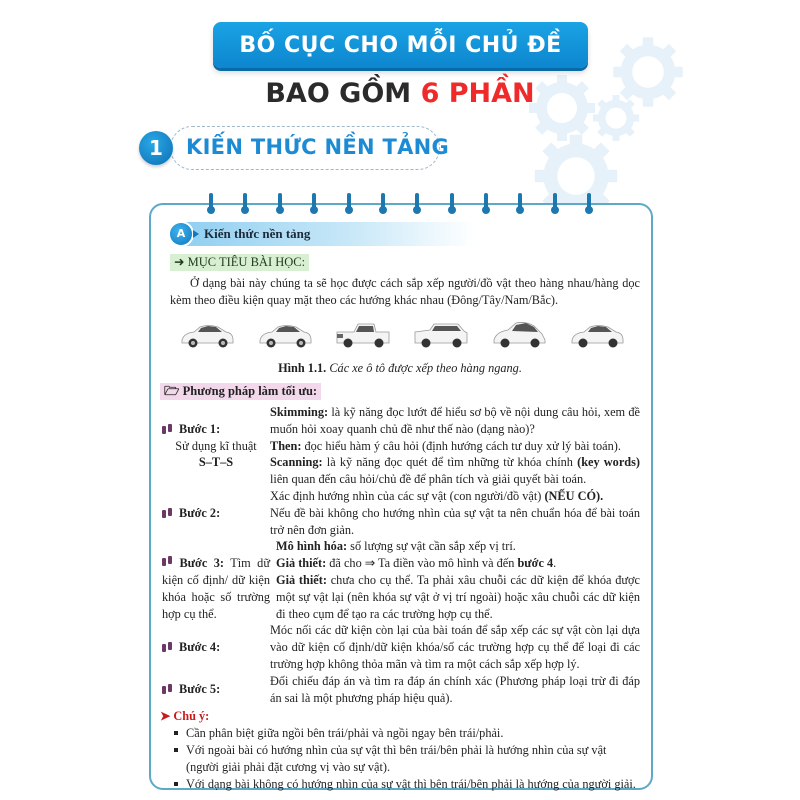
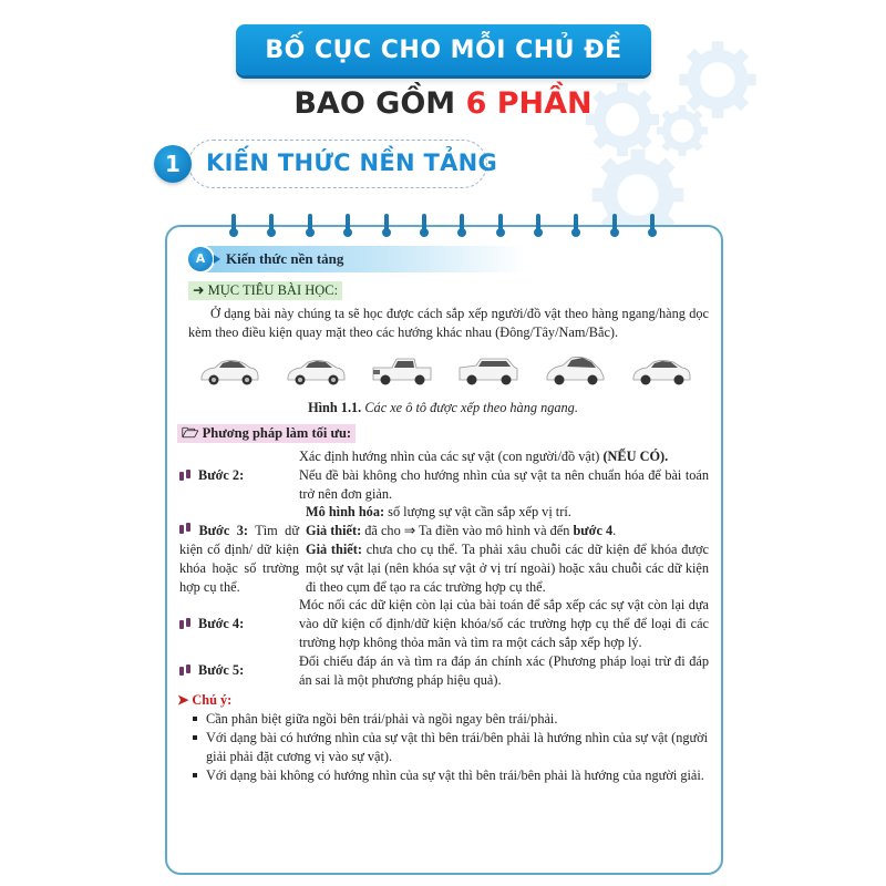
  BỐ CỤC CHO MỖI CHỦ ĐỀ
  BAO GỒM 6 PHẦN
  1
  KIẾN THỨC NỀN TẢNG
  A
  Kiến thức nền tảng
  ➜ MỤC TIÊU BÀI HỌC:
- Ở dạng bài này chúng ta sẽ học được cách sắp xếp người/đồ vật theo hàng nhau/hàng dọc kèm theo điều kiện quay mặt theo các hướng khác nhau (Đông/Tây/Nam/Bắc).
+ Ở dạng bài này chúng ta sẽ học được cách sắp xếp người/đồ vật theo hàng ngang/hàng dọc kèm theo điều kiện quay mặt theo các hướng khác nhau (Đông/Tây/Nam/Bắc).
  Hình 1.1. Các xe ô tô được xếp theo hàng ngang.
  🗁 Phương pháp làm tối ưu:
- Bước 1:
- Sử dụng kĩ thuật
- S–T–S
- Skimming: là kỹ năng đọc lướt để hiểu sơ bộ về nội dung câu hỏi, xem đề muốn hỏi xoay quanh chủ đề như thế nào (dạng nào)?
- Then: đọc hiểu hàm ý câu hỏi (định hướng cách tư duy xử lý bài toán).
- Scanning: là kỹ năng đọc quét để tìm những từ khóa chính (key words) liên quan đến câu hỏi/chủ đề để phân tích và giải quyết bài toán.
  Bước 2:
  Xác định hướng nhìn của các sự vật (con người/đồ vật) (NẾU CÓ).
  Nếu đề bài không cho hướng nhìn của sự vật ta nên chuẩn hóa để bài toán trở nên đơn giản.
  Bước 3: Tìm dữ kiện cố định/ dữ kiện khóa hoặc số trường hợp cụ thể.
  Mô hình hóa: số lượng sự vật cần sắp xếp vị trí.
  Giả thiết: đã cho ⇒ Ta điền vào mô hình và đến bước 4.
  Giả thiết: chưa cho cụ thể. Ta phải xâu chuỗi các dữ kiện để khóa được một sự vật lại (nên khóa sự vật ở vị trí ngoài) hoặc xâu chuỗi các dữ kiện đi theo cụm để tạo ra các trường hợp cụ thể.
  Bước 4:
  Móc nối các dữ kiện còn lại của bài toán để sắp xếp các sự vật còn lại dựa vào dữ kiện cố định/dữ kiện khóa/số các trường hợp cụ thể để loại đi các trường hợp không thỏa mãn và tìm ra một cách sắp xếp hợp lý.
  Bước 5:
  Đối chiếu đáp án và tìm ra đáp án chính xác (Phương pháp loại trừ đi đáp án sai là một phương pháp hiệu quả).
  ➤ Chú ý:
  Cần phân biệt giữa ngồi bên trái/phải và ngồi ngay bên trái/phải.
- Với ngoài bài có hướng nhìn của sự vật thì bên trái/bên phải là hướng nhìn của sự vật (người giải phải đặt cương vị vào sự vật).
+ Với dạng bài có hướng nhìn của sự vật thì bên trái/bên phải là hướng nhìn của sự vật (người giải phải đặt cương vị vào sự vật).
  Với dạng bài không có hướng nhìn của sự vật thì bên trái/bên phải là hướng của người giải.
